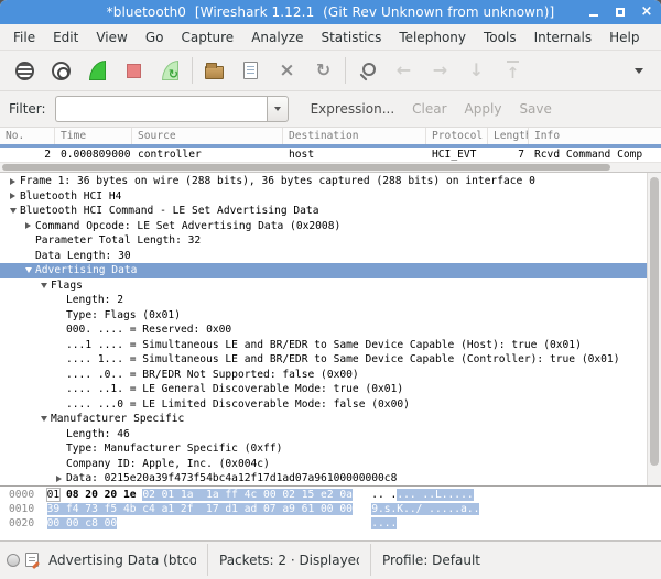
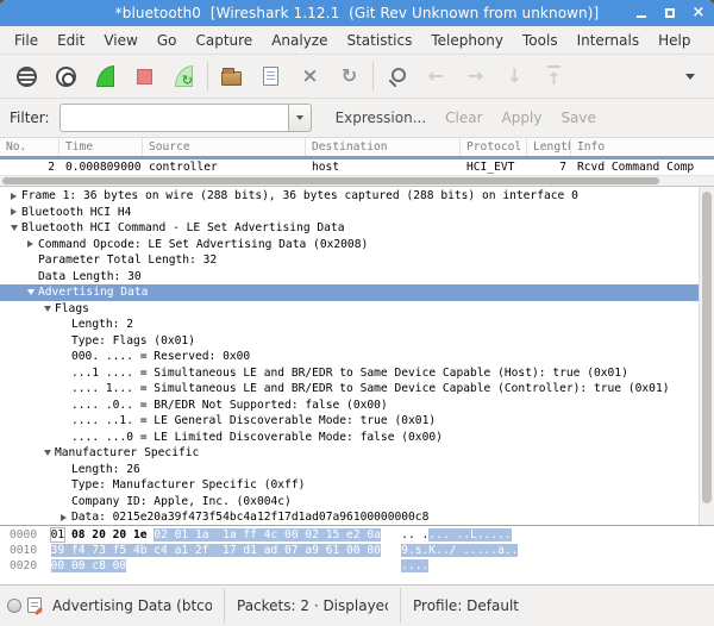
  *bluetooth0 [Wireshark 1.12.1 (Git Rev Unknown from unknown)]
  ×
  File
  Edit
  View
  Go
  Capture
  Analyze
  Statistics
  Telephony
  Tools
  Internals
  Help
  ×
  ↻
  ←
  →
  ↓
  ↑
  Filter:
  Expression...
  Clear
  Apply
  Save
  No.
  Time
  Source
  Destination
  Protocol
  Length
  Info
  2
  0.000809000
  controller
  host
  HCI_EVT
  7
  Rcvd Command Comp
  Frame 1: 36 bytes on wire (288 bits), 36 bytes captured (288 bits) on interface 0
  Bluetooth HCI H4
  Bluetooth HCI Command - LE Set Advertising Data
  Command Opcode: LE Set Advertising Data (0x2008)
  Parameter Total Length: 32
  Data Length: 30
  Advertising Data
  Flags
  Length: 2
  Type: Flags (0x01)
  000. .... = Reserved: 0x00
  ...1 .... = Simultaneous LE and BR/EDR to Same Device Capable (Host): true (0x01)
  .... 1... = Simultaneous LE and BR/EDR to Same Device Capable (Controller): true (0x01)
  .... .0.. = BR/EDR Not Supported: false (0x00)
  .... ..1. = LE General Discoverable Mode: true (0x01)
  .... ...0 = LE Limited Discoverable Mode: false (0x00)
  Manufacturer Specific
- Length: 46
+ Length: 26
  Type: Manufacturer Specific (0xff)
  Company ID: Apple, Inc. (0x004c)
  Data: 0215e20a39f473f54bc4a12f17d1ad07a96100000000c8
  0000 01 08 20 20 1e 02 01 1a 1a ff 4c 00 02 15 e2 0a .. .... ..L.....
  0010 39 f4 73 f5 4b c4 a1 2f 17 d1 ad 07 a9 61 00 00 9.s.K../ .....a..
  0020 00 00 c8 00 ....
  Advertising Data (btco
  Packets: 2 · Displaye
  Profile: Default
